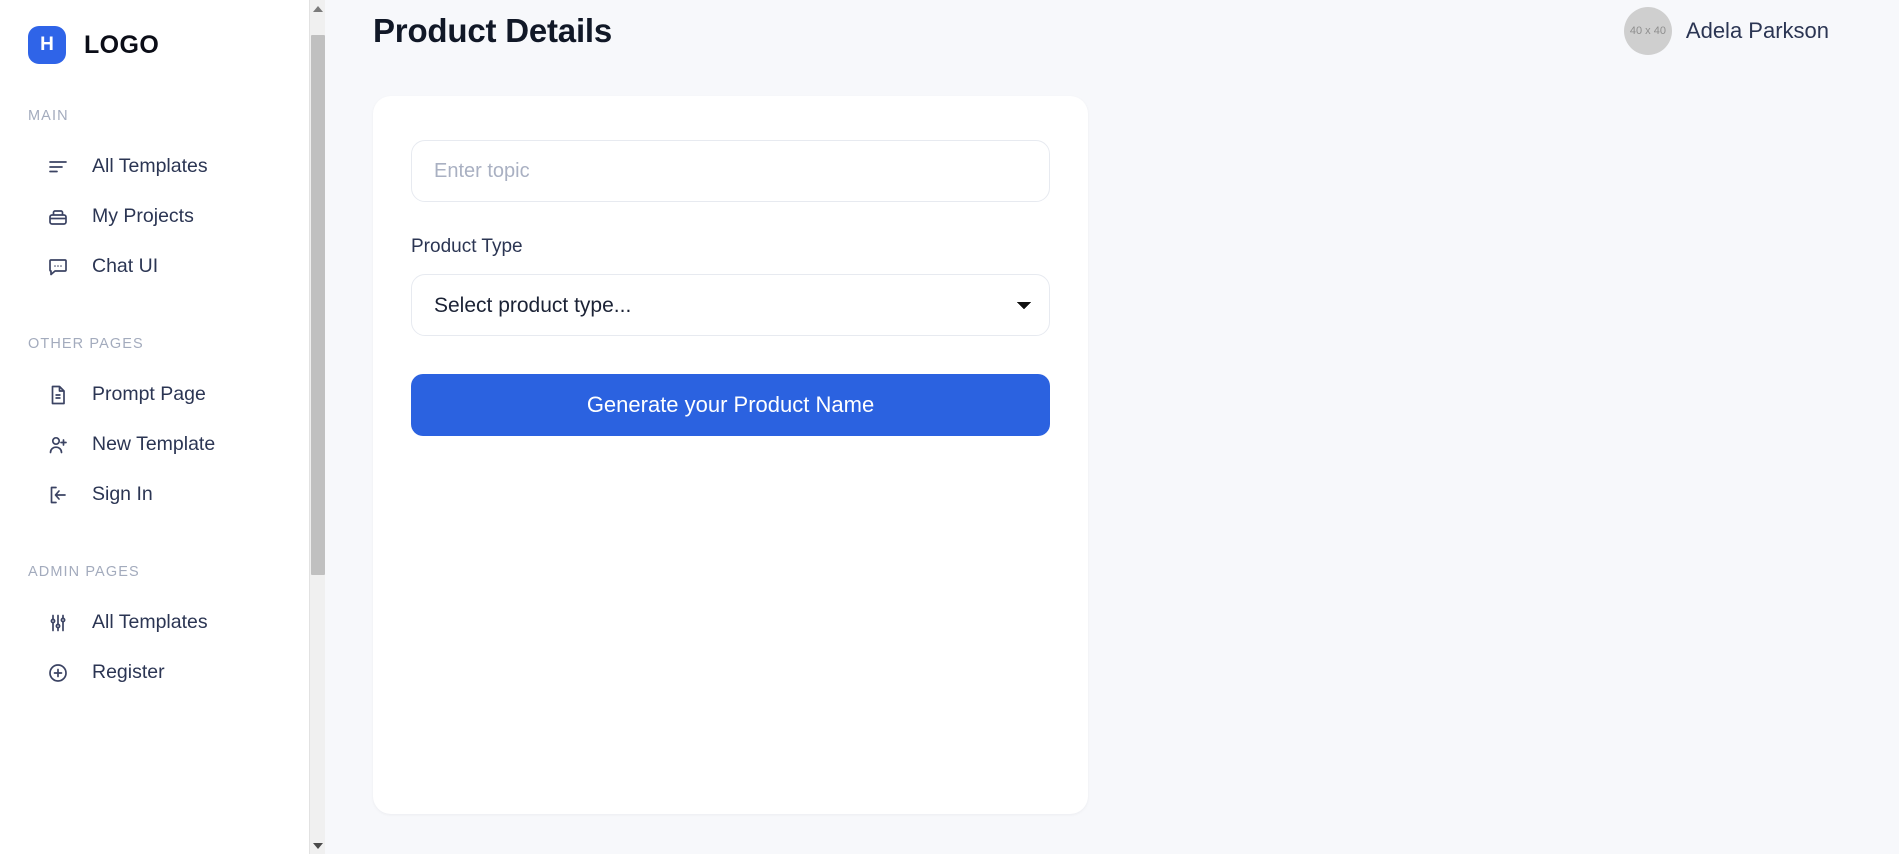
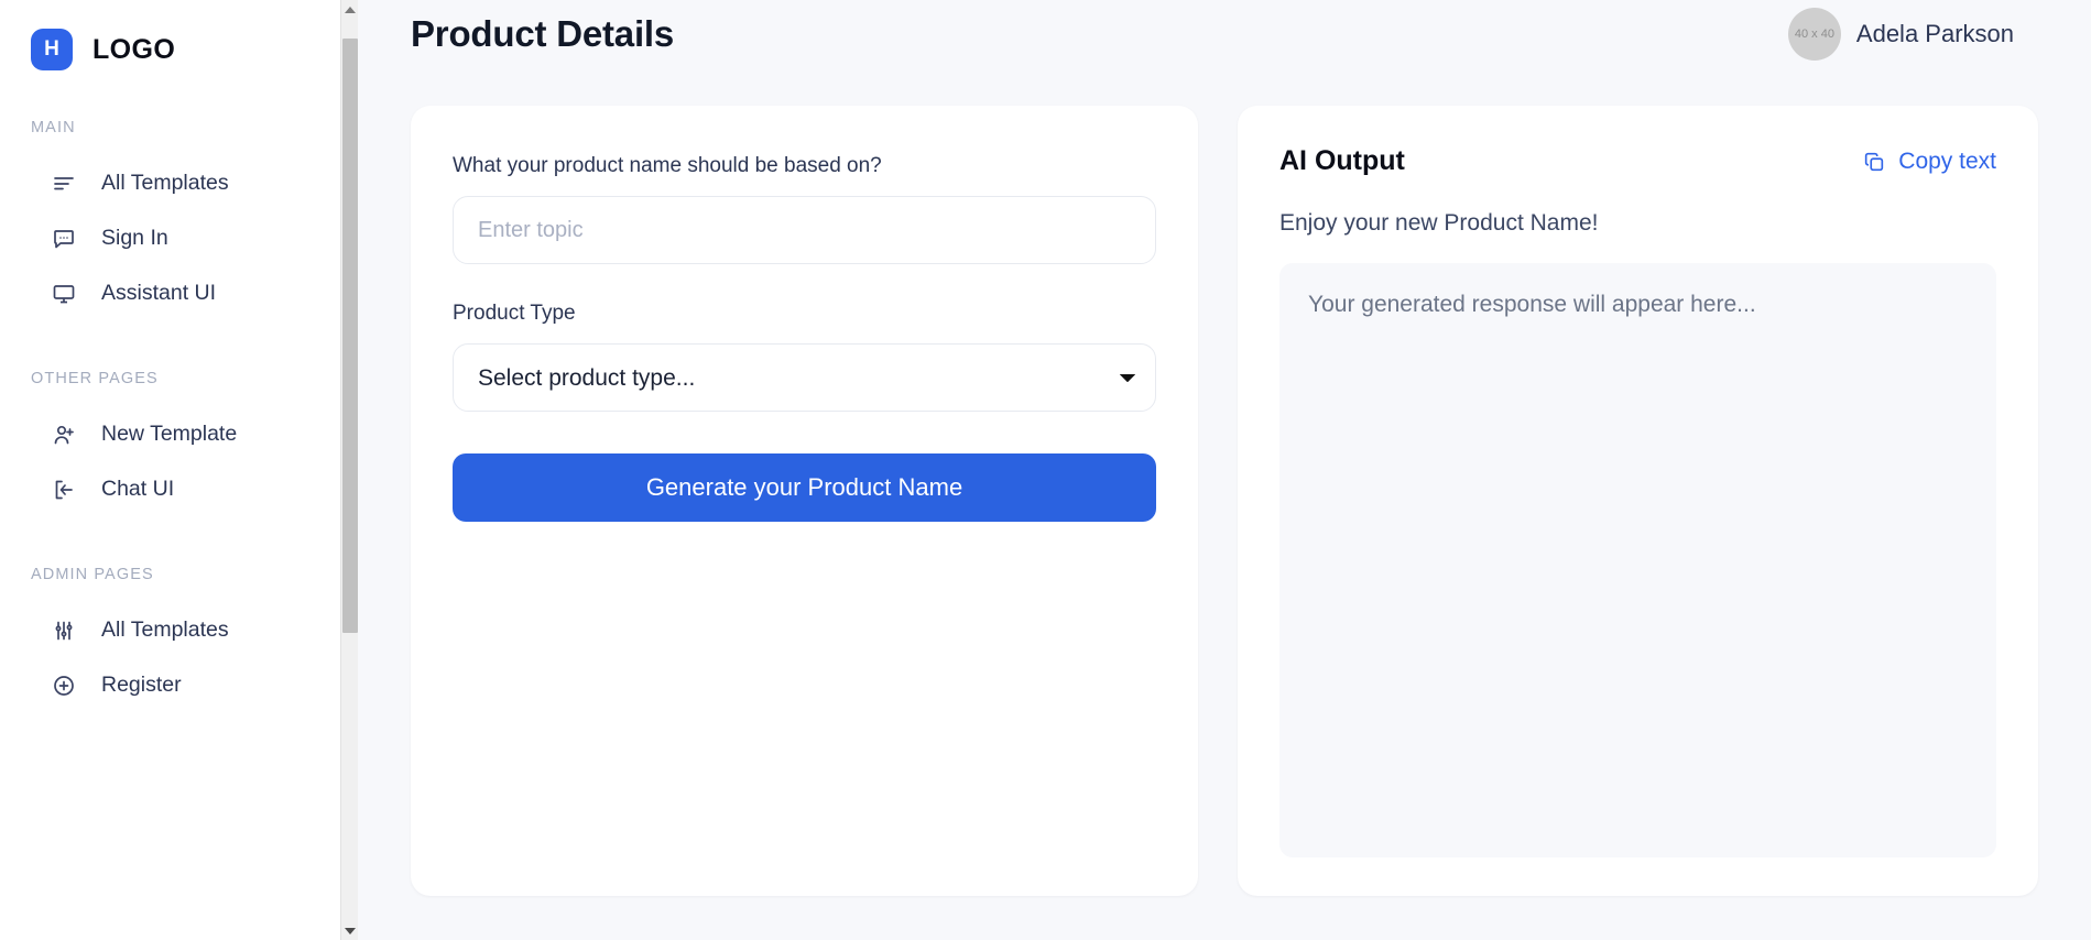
  H
  LOGO
  MAIN
  All Templates
- My Projects
- Chat UI
+ Sign In
+ Assistant UI
  OTHER PAGES
- Prompt Page
  New Template
- Sign In
+ Chat UI
  ADMIN PAGES
  All Templates
  Register
  Product Details
  40 x 40
  Adela Parkson
+ What your product name should be based on?
  Enter topic
  Product Type
  Select product type... Generate your Product Name
+ AI Output
+ Copy text
+ Enjoy your new Product Name!
+ Your generated response will appear here...
